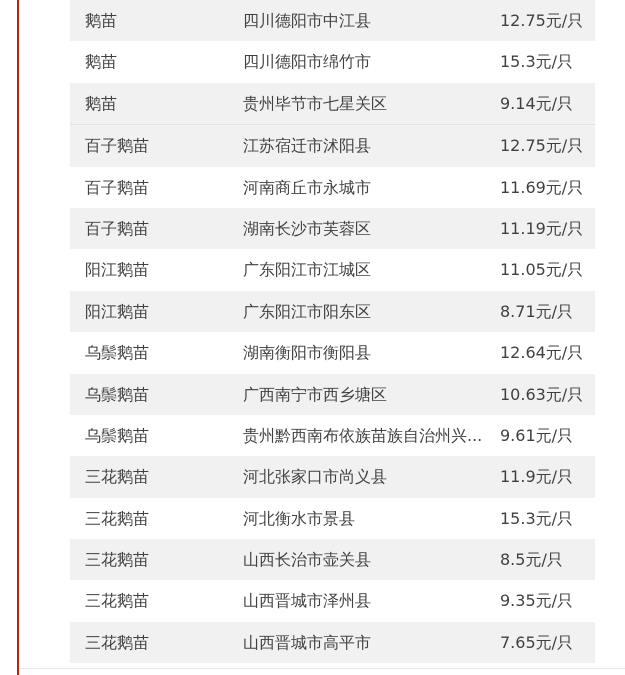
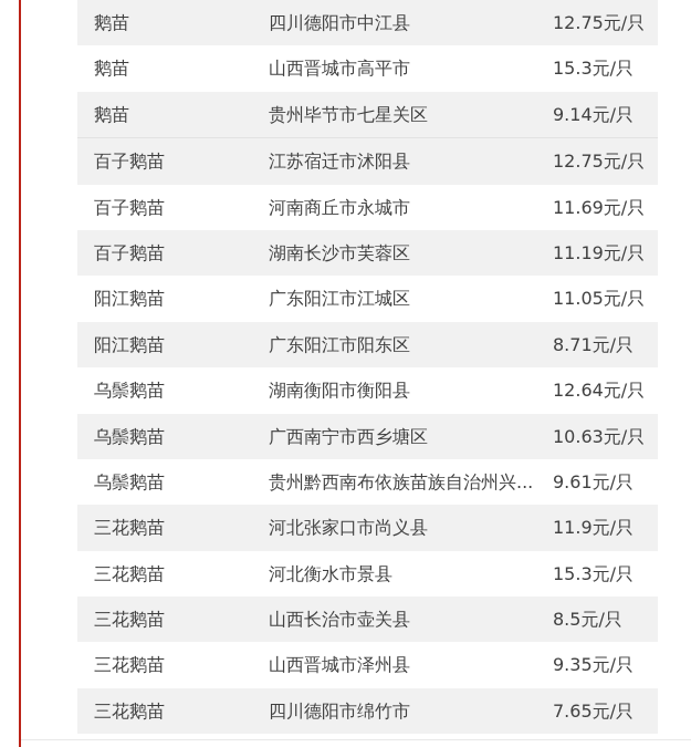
  鹅苗
  四川德阳市中江县
  12.75元/只
  鹅苗
- 四川德阳市绵竹市
+ 山西晋城市高平市
  15.3元/只
  鹅苗
  贵州毕节市七星关区
  9.14元/只
  百子鹅苗
  江苏宿迁市沭阳县
  12.75元/只
  百子鹅苗
  河南商丘市永城市
  11.69元/只
  百子鹅苗
  湖南长沙市芙蓉区
  11.19元/只
  阳江鹅苗
  广东阳江市江城区
  11.05元/只
  阳江鹅苗
  广东阳江市阳东区
  8.71元/只
  乌鬃鹅苗
  湖南衡阳市衡阳县
  12.64元/只
  乌鬃鹅苗
  广西南宁市西乡塘区
  10.63元/只
  乌鬃鹅苗
  贵州黔西南布依族苗族自治州兴...
  9.61元/只
  三花鹅苗
  河北张家口市尚义县
  11.9元/只
  三花鹅苗
  河北衡水市景县
  15.3元/只
  三花鹅苗
  山西长治市壶关县
  8.5元/只
  三花鹅苗
  山西晋城市泽州县
  9.35元/只
  三花鹅苗
- 山西晋城市高平市
+ 四川德阳市绵竹市
  7.65元/只
